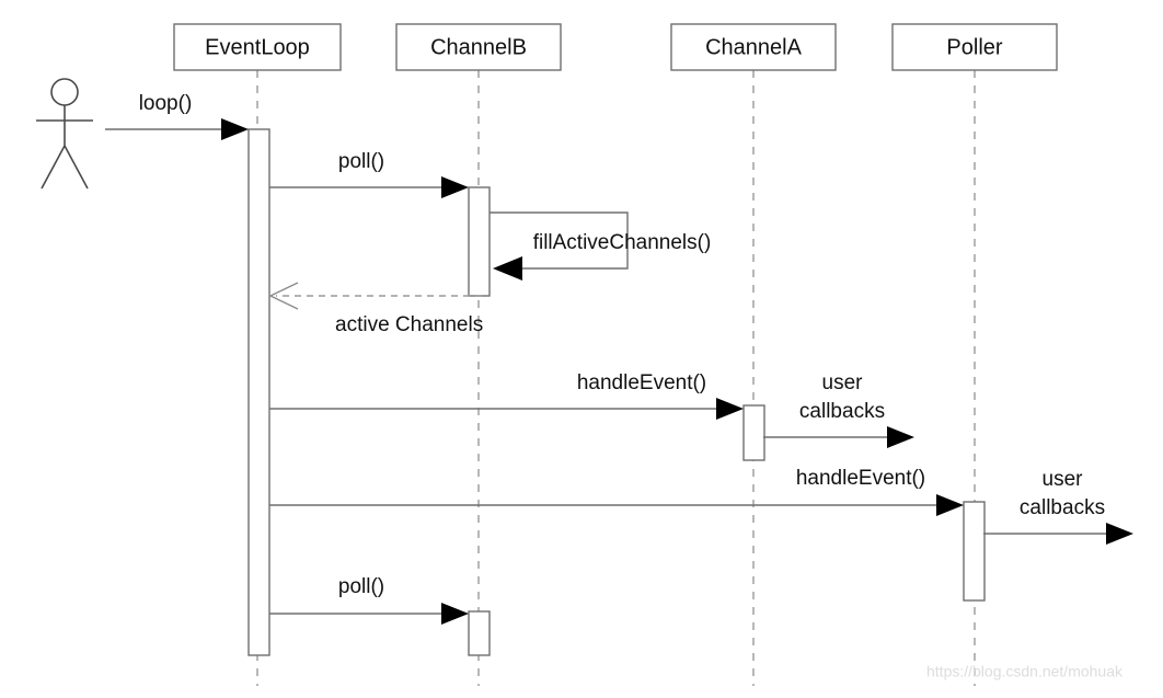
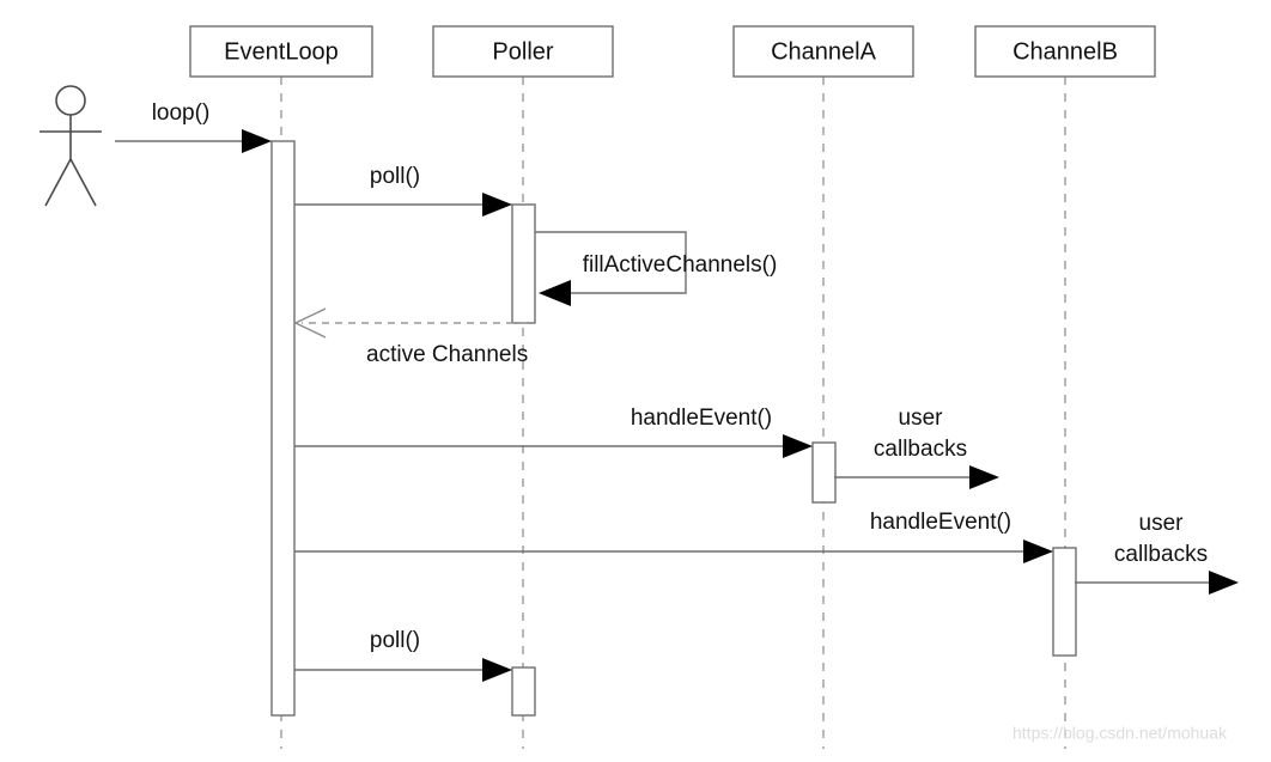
  EventLoop
- ChannelB
+ Poller
  ChannelA
- Poller
+ ChannelB
  loop()
  poll()
  fillActiveChannels()
  active Channels
  handleEvent()
  user
  callbacks
  handleEvent()
  user
  callbacks
  poll()
  https://blog.csdn.net/mohuak
